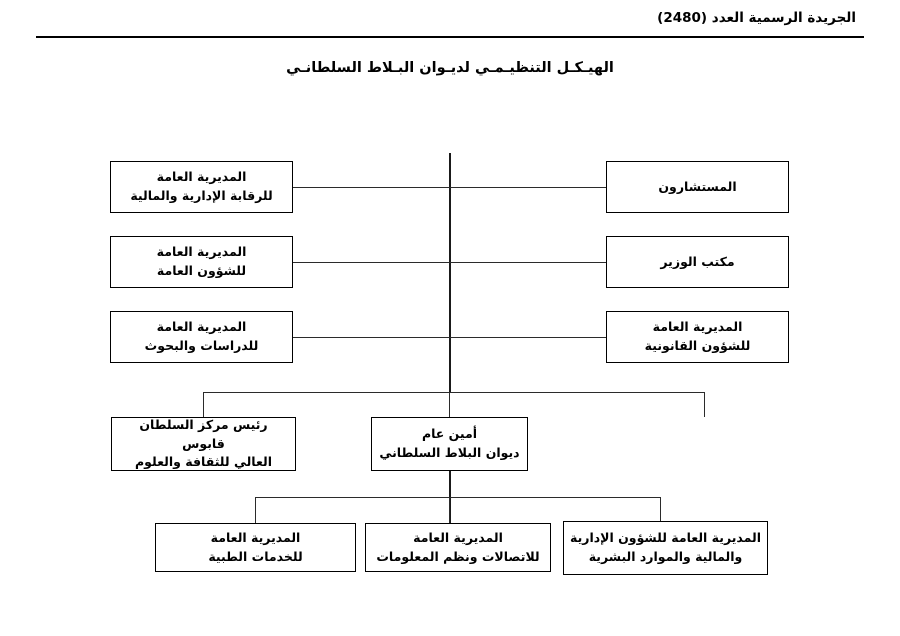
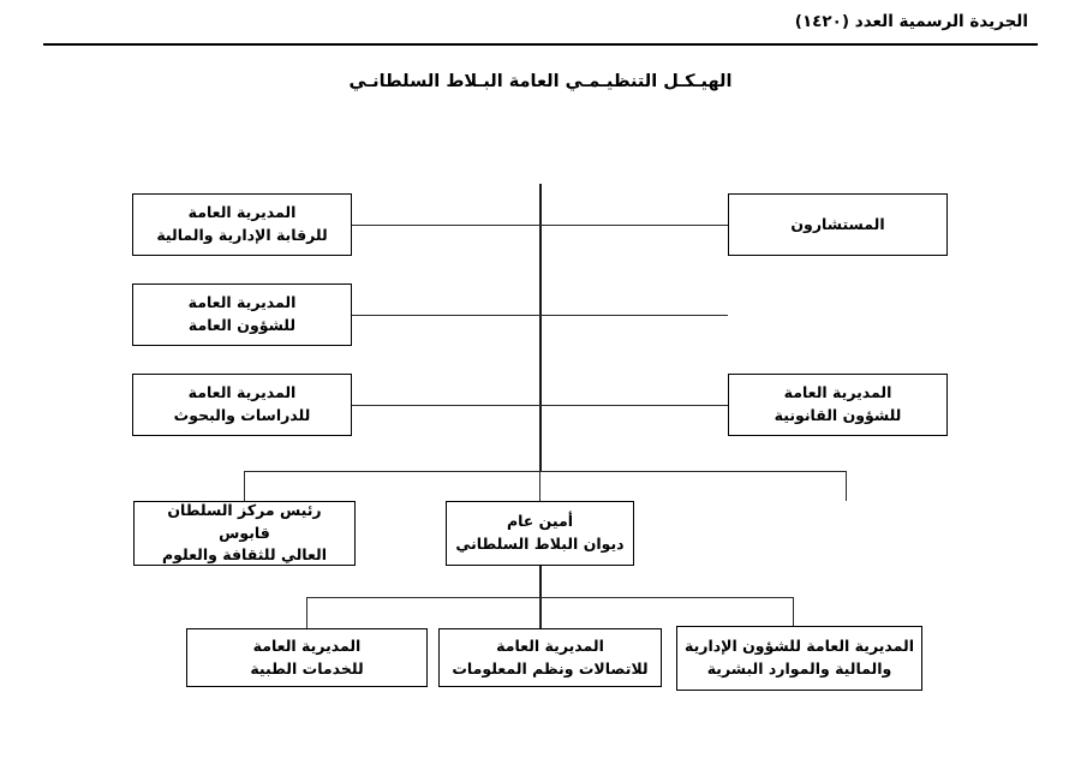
- الجريدة الرسمية العدد (2480)
+ الجريدة الرسمية العدد (١٤٢٠)
- الهيـكـل التنظيـمـي لديـوان البـلاط السلطانـي
+ الهيـكـل التنظيـمـي العامة البـلاط السلطانـي
  المديرية العامة
  للرقابة الإدارية والمالية
  المديرية العامة
  للشؤون العامة
  المديرية العامة
  للدراسات والبحوث
  المستشارون
- مكتب الوزير
  المديرية العامة
  للشؤون القانونية
  رئيس مركز السلطان قابوس
  العالي للثقافة والعلوم
  أمين عام
  ديوان البلاط السلطاني
  المديرية العامة
  للخدمات الطبية
  المديرية العامة
  للاتصالات ونظم المعلومات
  المديرية العامة للشؤون الإدارية
  والمالية والموارد البشرية
